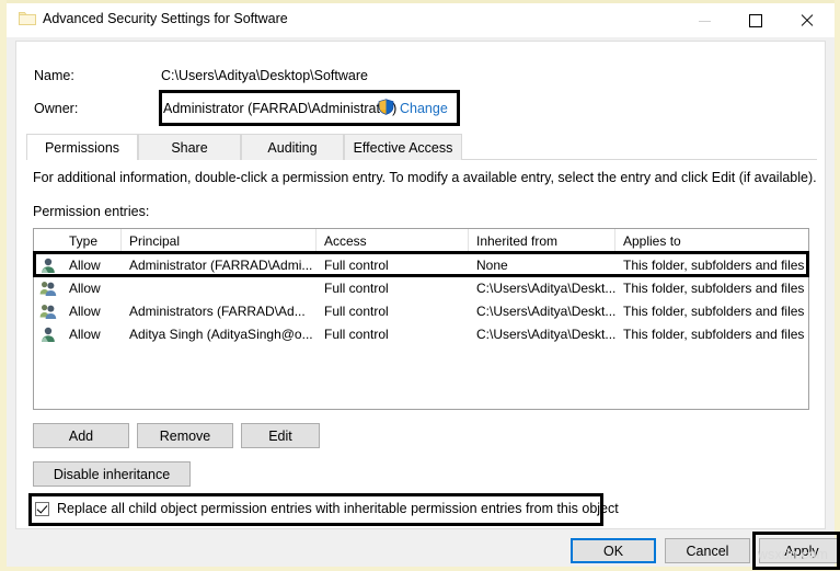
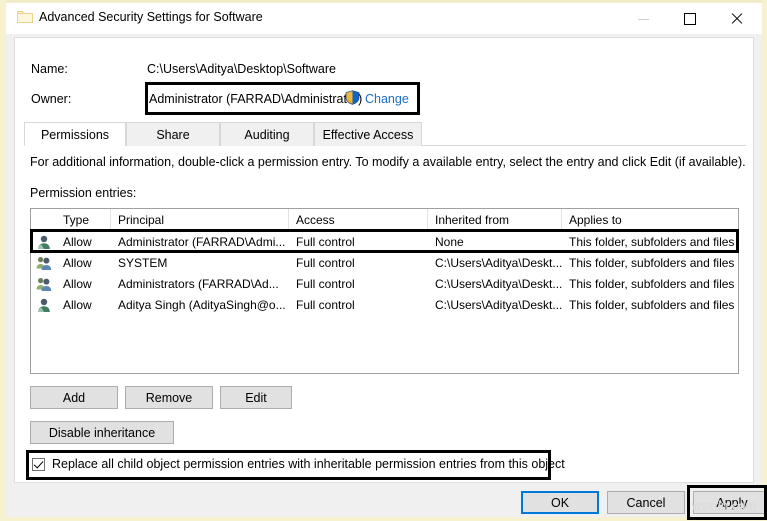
  Advanced Security Settings for Software
  Name:
  C:\Users\Aditya\Desktop\Software
  Owner:
  Administrator (FARRAD\Administrat)
  Change
  Permissions
  Share
  Auditing
  Effective Access
  For additional information, double-click a permission entry. To modify a available entry, select the entry and click Edit (if available).
  Permission entries:
  Type
  Principal
  Access
  Inherited from
  Applies to
  Allow
  Administrator (FARRAD\Admi...
  Full control
  None
  This folder, subfolders and files
  Allow
+ SYSTEM
  Full control
  C:\Users\Aditya\Deskt...
  This folder, subfolders and files
  Allow
  Administrators (FARRAD\Ad...
  Full control
  C:\Users\Aditya\Deskt...
  This folder, subfolders and files
  Allow
  Aditya Singh (AdityaSingh@o...
  Full control
  C:\Users\Aditya\Deskt...
  This folder, subfolders and files
  Add
  Remove
  Edit
  Disable inheritance
  Replace all child object permission entries with inheritable permission entries from this object
  OK
  Cancel
  Apply
  wsxdn.com
